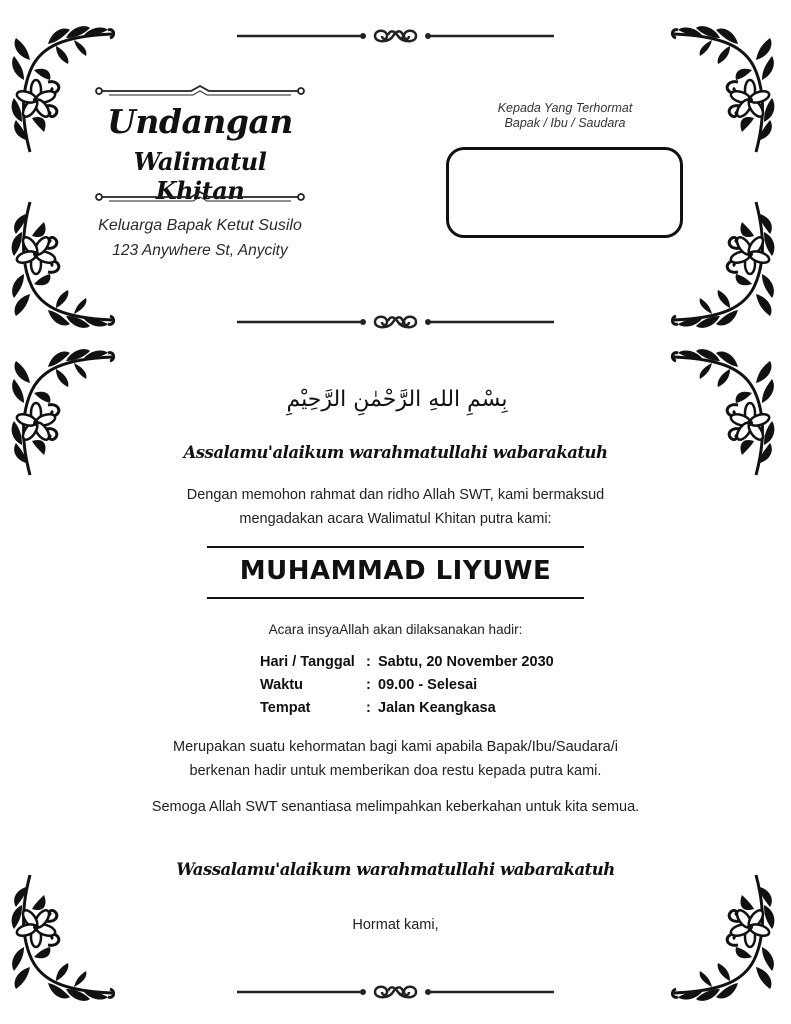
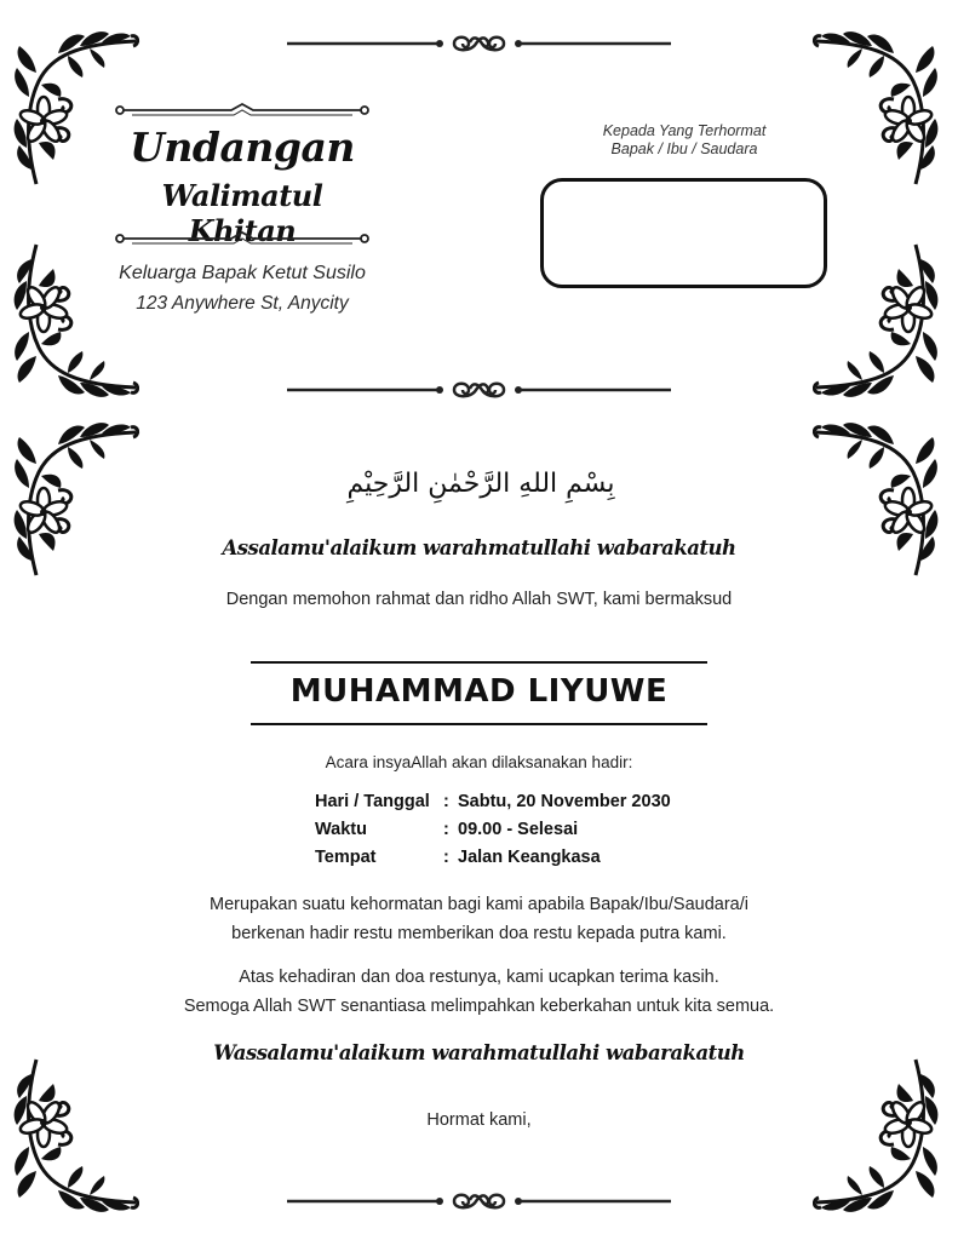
  Undangan
  Walimatul Khitan
  Keluarga Bapak Ketut Susilo
  123 Anywhere St, Anycity
  Kepada Yang Terhormat
  Bapak / Ibu / Saudara
  بِسْمِ اللهِ الرَّحْمٰنِ الرَّحِيْمِ
  Assalamu'alaikum warahmatullahi wabarakatuh
  Dengan memohon rahmat dan ridho Allah SWT, kami bermaksud
- mengadakan acara Walimatul Khitan putra kami:
  MUHAMMAD LIYUWE
  Acara insyaAllah akan dilaksanakan hadir:
  Hari / Tanggal
  :
  Sabtu, 20 November 2030
  Waktu
  :
  09.00 - Selesai
  Tempat
  :
  Jalan Keangkasa
  Merupakan suatu kehormatan bagi kami apabila Bapak/Ibu/Saudara/i
- berkenan hadir untuk memberikan doa restu kepada putra kami.
+ berkenan hadir restu memberikan doa restu kepada putra kami.
+ Atas kehadiran dan doa restunya, kami ucapkan terima kasih.
  Semoga Allah SWT senantiasa melimpahkan keberkahan untuk kita semua.
  Wassalamu'alaikum warahmatullahi wabarakatuh
  Hormat kami,
